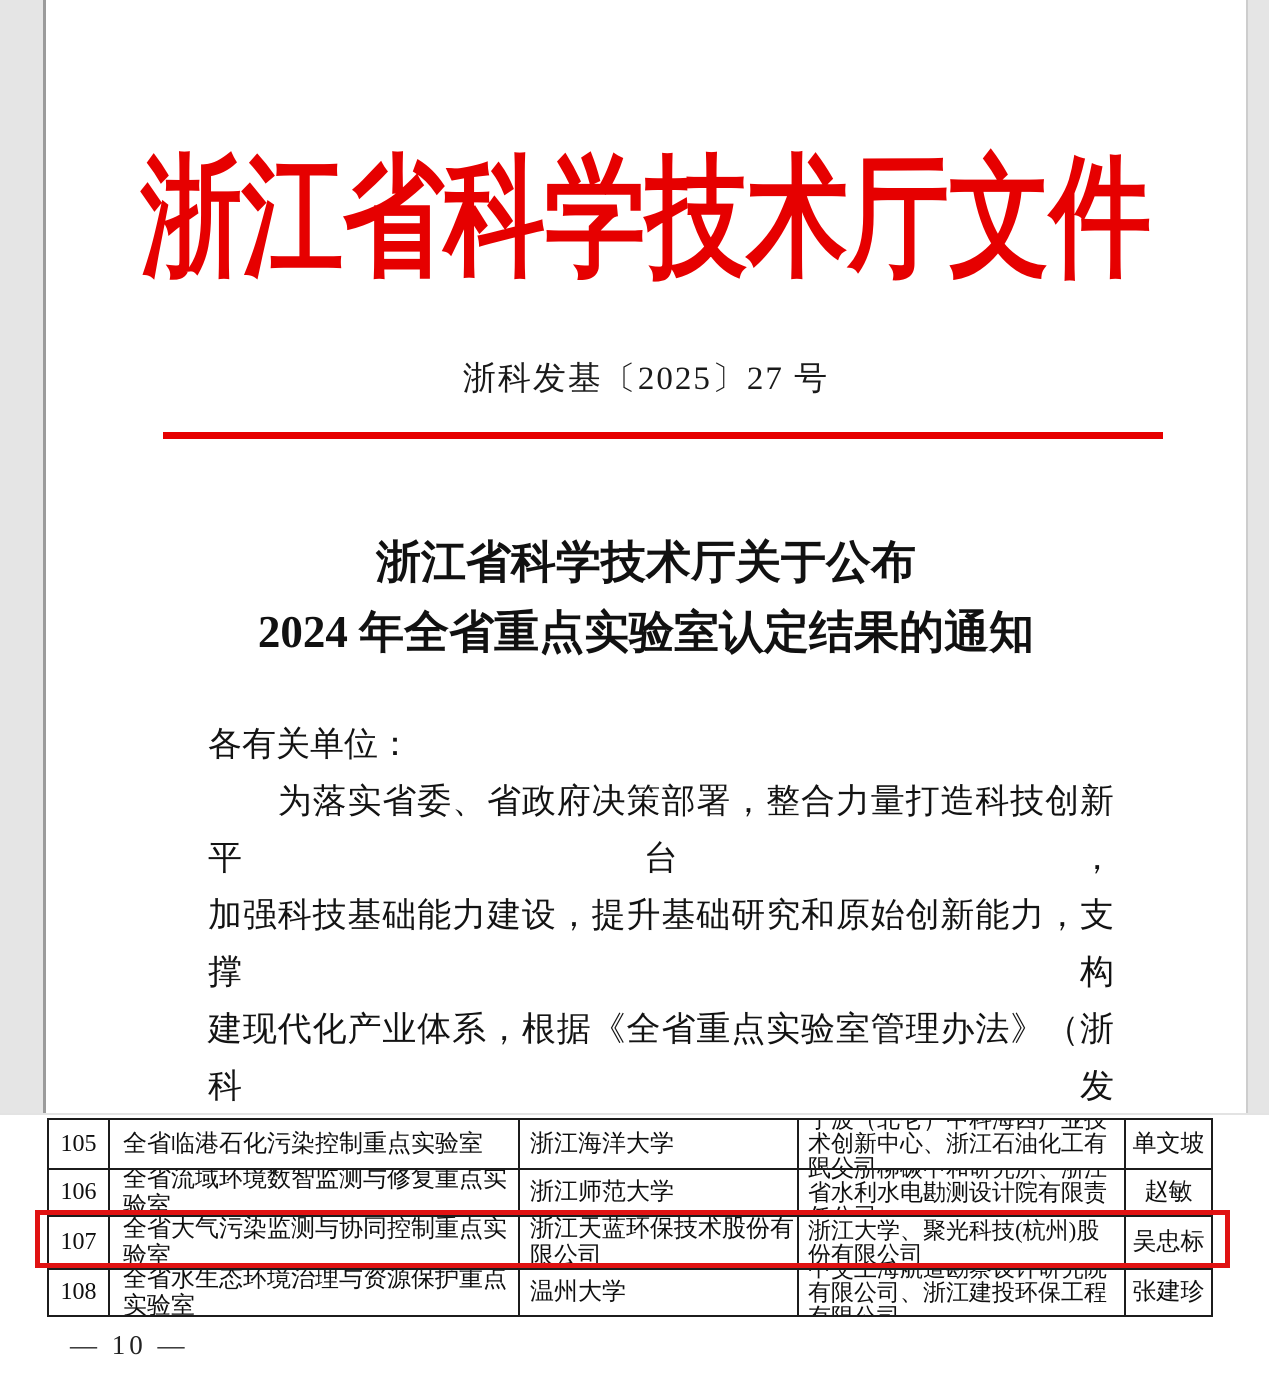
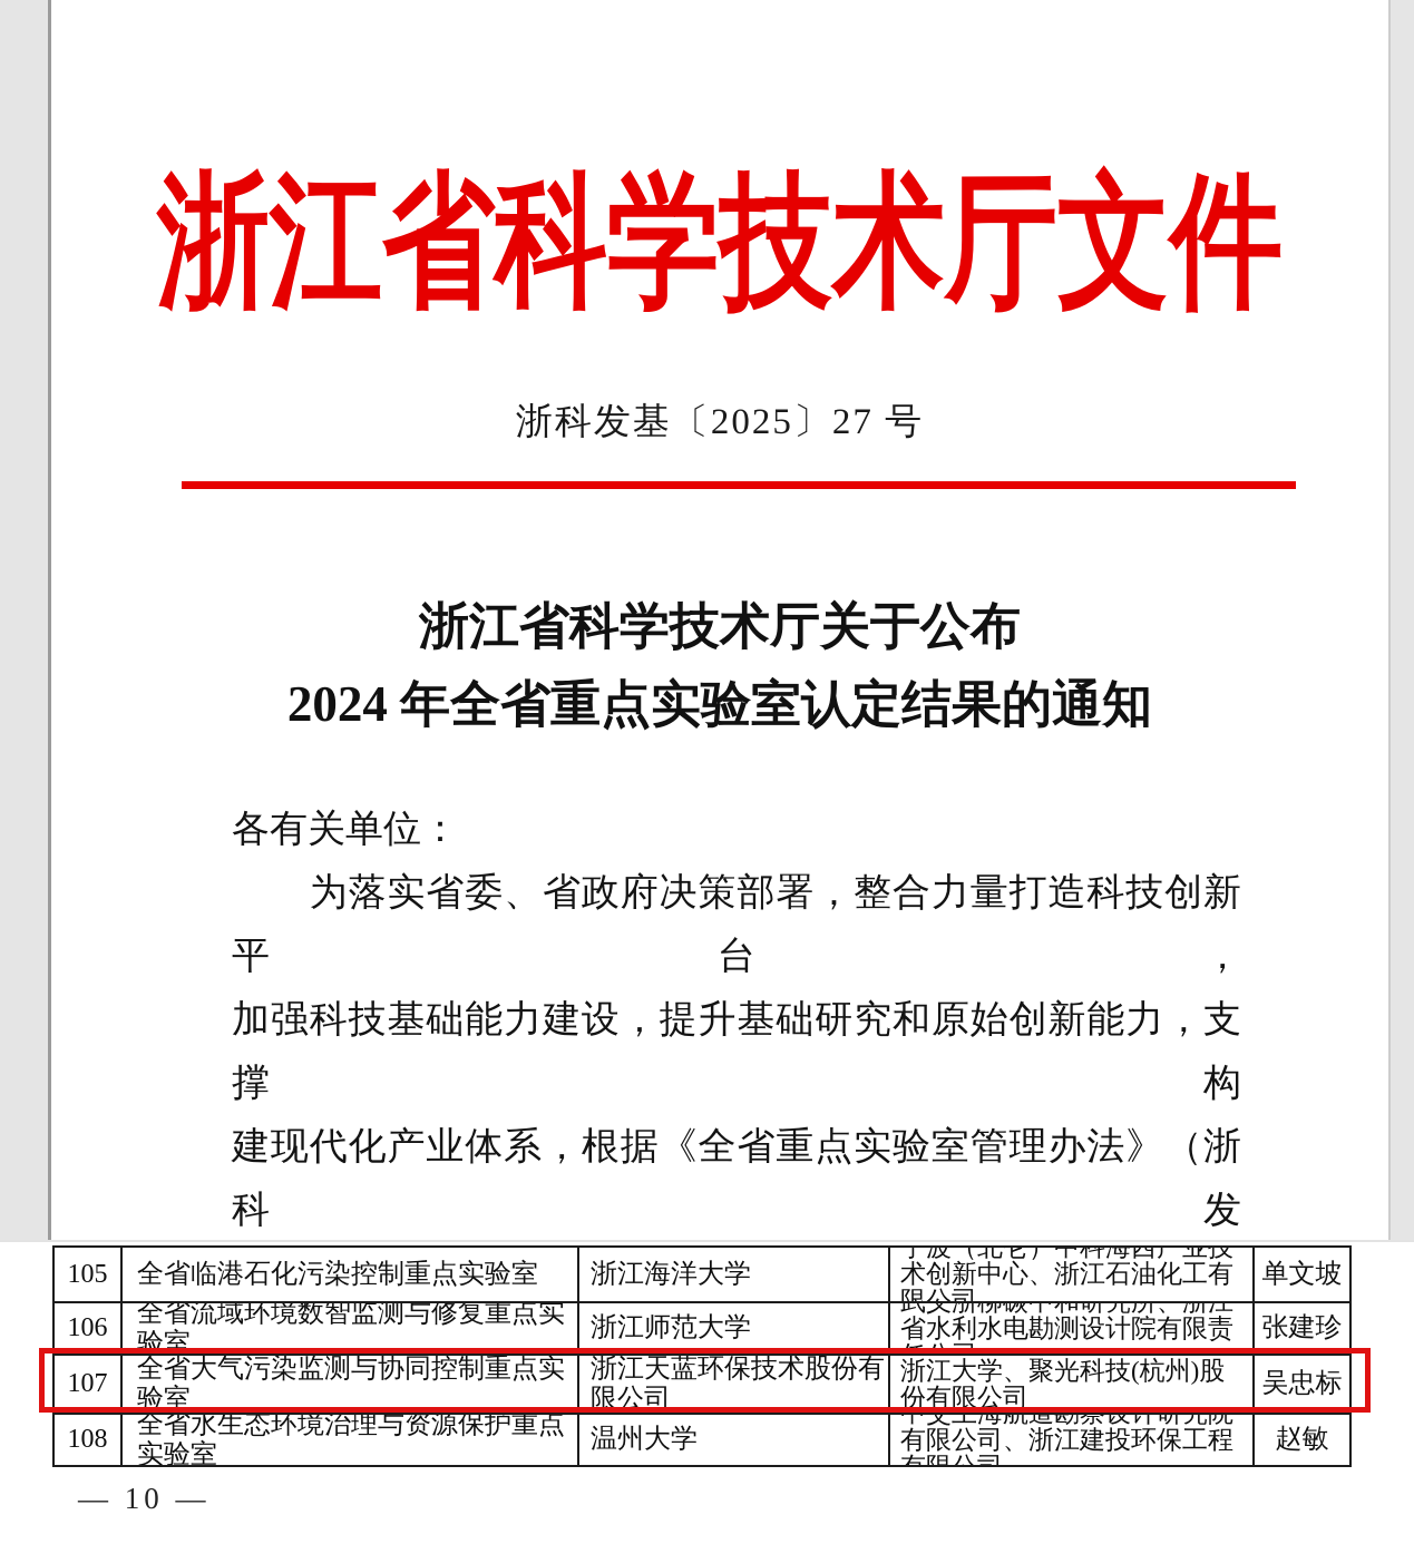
  浙江省科学技术厅文件
  浙科发基〔2025〕27 号
  浙江省科学技术厅关于公布
  2024 年全省重点实验室认定结果的通知
  各有关单位：
  为落实省委、省政府决策部署，整合力量打造科技创新平台，
  加强科技基础能力建设，提升基础研究和原始创新能力，支撑构
  建现代化产业体系，根据《全省重点实验室管理办法》（浙科发
  105
  全省临港石化污染控制重点实验室
  浙江海洋大学
  宁波（北仑）中科海西产业技术创新中心、浙江石油化工有限公司
  单文坡
  106
  全省流域环境数智监测与修复重点实验室
  浙江师范大学
- 赵敏
+ 张建珍
  107
  全省大气污染监测与协同控制重点实验室
  浙江天蓝环保技术股份有限公司
  浙江大学、聚光科技(杭州)股份有限公司
  吴忠标
  108
  全省水生态环境治理与资源保护重点实验室
  温州大学
- 张建珍
+ 赵敏
  — 10 —
